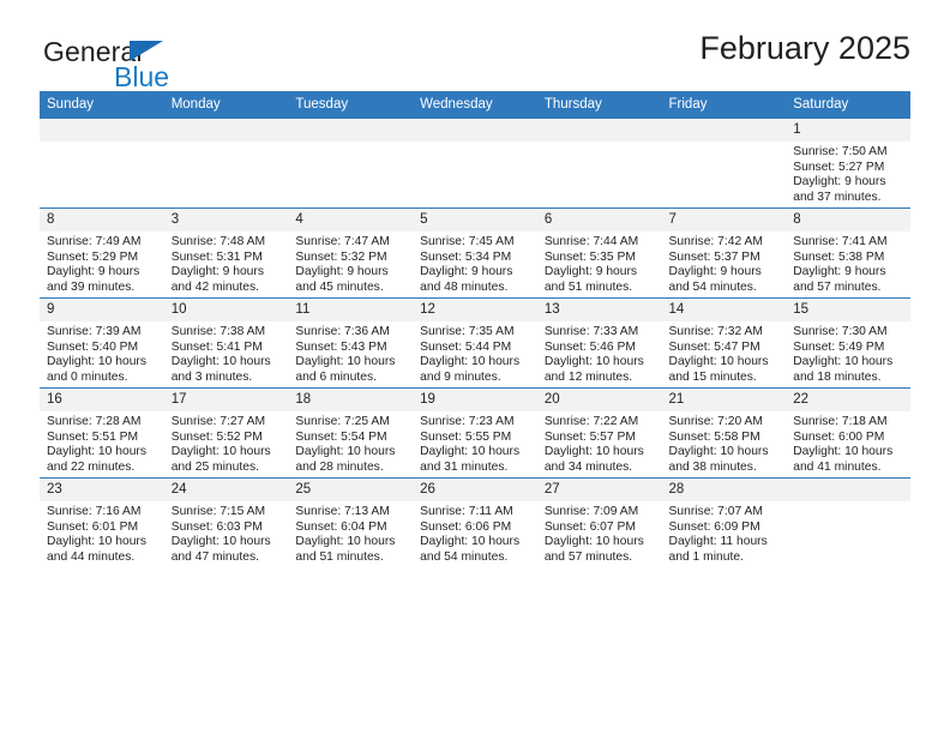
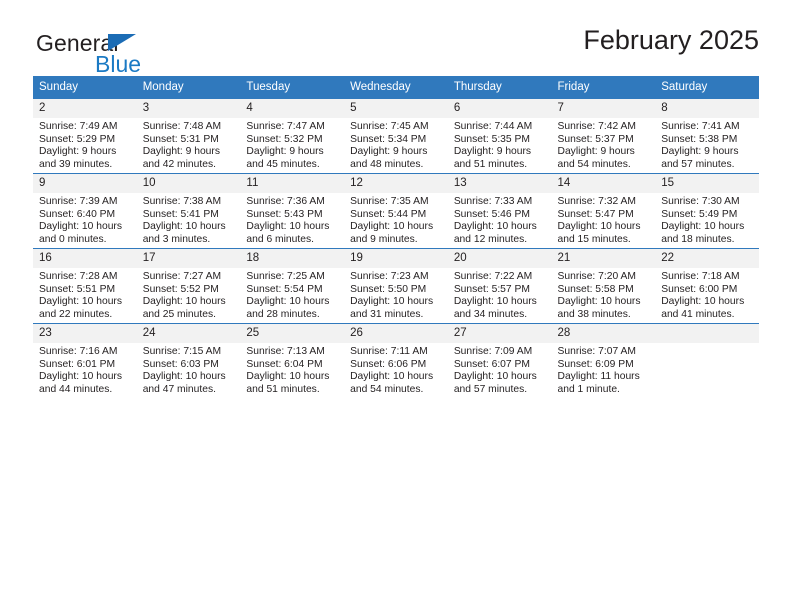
  General
  Blue
  February 2025
  Sunday	Monday	Tuesday	Wednesday	Thursday	Friday	Saturday
- 						1Sunrise: 7:50 AMSunset: 5:27 PMDaylight: 9 hoursand 37 minutes.
- 8Sunrise: 7:49 AMSunset: 5:29 PMDaylight: 9 hoursand 39 minutes.	3Sunrise: 7:48 AMSunset: 5:31 PMDaylight: 9 hoursand 42 minutes.	4Sunrise: 7:47 AMSunset: 5:32 PMDaylight: 9 hoursand 45 minutes.	5Sunrise: 7:45 AMSunset: 5:34 PMDaylight: 9 hoursand 48 minutes.	6Sunrise: 7:44 AMSunset: 5:35 PMDaylight: 9 hoursand 51 minutes.	7Sunrise: 7:42 AMSunset: 5:37 PMDaylight: 9 hoursand 54 minutes.	8Sunrise: 7:41 AMSunset: 5:38 PMDaylight: 9 hoursand 57 minutes.
+ 2Sunrise: 7:49 AMSunset: 5:29 PMDaylight: 9 hoursand 39 minutes.	3Sunrise: 7:48 AMSunset: 5:31 PMDaylight: 9 hoursand 42 minutes.	4Sunrise: 7:47 AMSunset: 5:32 PMDaylight: 9 hoursand 45 minutes.	5Sunrise: 7:45 AMSunset: 5:34 PMDaylight: 9 hoursand 48 minutes.	6Sunrise: 7:44 AMSunset: 5:35 PMDaylight: 9 hoursand 51 minutes.	7Sunrise: 7:42 AMSunset: 5:37 PMDaylight: 9 hoursand 54 minutes.	8Sunrise: 7:41 AMSunset: 5:38 PMDaylight: 9 hoursand 57 minutes.
- 9Sunrise: 7:39 AMSunset: 5:40 PMDaylight: 10 hoursand 0 minutes.	10Sunrise: 7:38 AMSunset: 5:41 PMDaylight: 10 hoursand 3 minutes.	11Sunrise: 7:36 AMSunset: 5:43 PMDaylight: 10 hoursand 6 minutes.	12Sunrise: 7:35 AMSunset: 5:44 PMDaylight: 10 hoursand 9 minutes.	13Sunrise: 7:33 AMSunset: 5:46 PMDaylight: 10 hoursand 12 minutes.	14Sunrise: 7:32 AMSunset: 5:47 PMDaylight: 10 hoursand 15 minutes.	15Sunrise: 7:30 AMSunset: 5:49 PMDaylight: 10 hoursand 18 minutes.
+ 9Sunrise: 7:39 AMSunset: 6:40 PMDaylight: 10 hoursand 0 minutes.	10Sunrise: 7:38 AMSunset: 5:41 PMDaylight: 10 hoursand 3 minutes.	11Sunrise: 7:36 AMSunset: 5:43 PMDaylight: 10 hoursand 6 minutes.	12Sunrise: 7:35 AMSunset: 5:44 PMDaylight: 10 hoursand 9 minutes.	13Sunrise: 7:33 AMSunset: 5:46 PMDaylight: 10 hoursand 12 minutes.	14Sunrise: 7:32 AMSunset: 5:47 PMDaylight: 10 hoursand 15 minutes.	15Sunrise: 7:30 AMSunset: 5:49 PMDaylight: 10 hoursand 18 minutes.
- 16Sunrise: 7:28 AMSunset: 5:51 PMDaylight: 10 hoursand 22 minutes.	17Sunrise: 7:27 AMSunset: 5:52 PMDaylight: 10 hoursand 25 minutes.	18Sunrise: 7:25 AMSunset: 5:54 PMDaylight: 10 hoursand 28 minutes.	19Sunrise: 7:23 AMSunset: 5:55 PMDaylight: 10 hoursand 31 minutes.	20Sunrise: 7:22 AMSunset: 5:57 PMDaylight: 10 hoursand 34 minutes.	21Sunrise: 7:20 AMSunset: 5:58 PMDaylight: 10 hoursand 38 minutes.	22Sunrise: 7:18 AMSunset: 6:00 PMDaylight: 10 hoursand 41 minutes.
+ 16Sunrise: 7:28 AMSunset: 5:51 PMDaylight: 10 hoursand 22 minutes.	17Sunrise: 7:27 AMSunset: 5:52 PMDaylight: 10 hoursand 25 minutes.	18Sunrise: 7:25 AMSunset: 5:54 PMDaylight: 10 hoursand 28 minutes.	19Sunrise: 7:23 AMSunset: 5:50 PMDaylight: 10 hoursand 31 minutes.	20Sunrise: 7:22 AMSunset: 5:57 PMDaylight: 10 hoursand 34 minutes.	21Sunrise: 7:20 AMSunset: 5:58 PMDaylight: 10 hoursand 38 minutes.	22Sunrise: 7:18 AMSunset: 6:00 PMDaylight: 10 hoursand 41 minutes.
  23Sunrise: 7:16 AMSunset: 6:01 PMDaylight: 10 hoursand 44 minutes.	24Sunrise: 7:15 AMSunset: 6:03 PMDaylight: 10 hoursand 47 minutes.	25Sunrise: 7:13 AMSunset: 6:04 PMDaylight: 10 hoursand 51 minutes.	26Sunrise: 7:11 AMSunset: 6:06 PMDaylight: 10 hoursand 54 minutes.	27Sunrise: 7:09 AMSunset: 6:07 PMDaylight: 10 hoursand 57 minutes.	28Sunrise: 7:07 AMSunset: 6:09 PMDaylight: 11 hoursand 1 minute.
